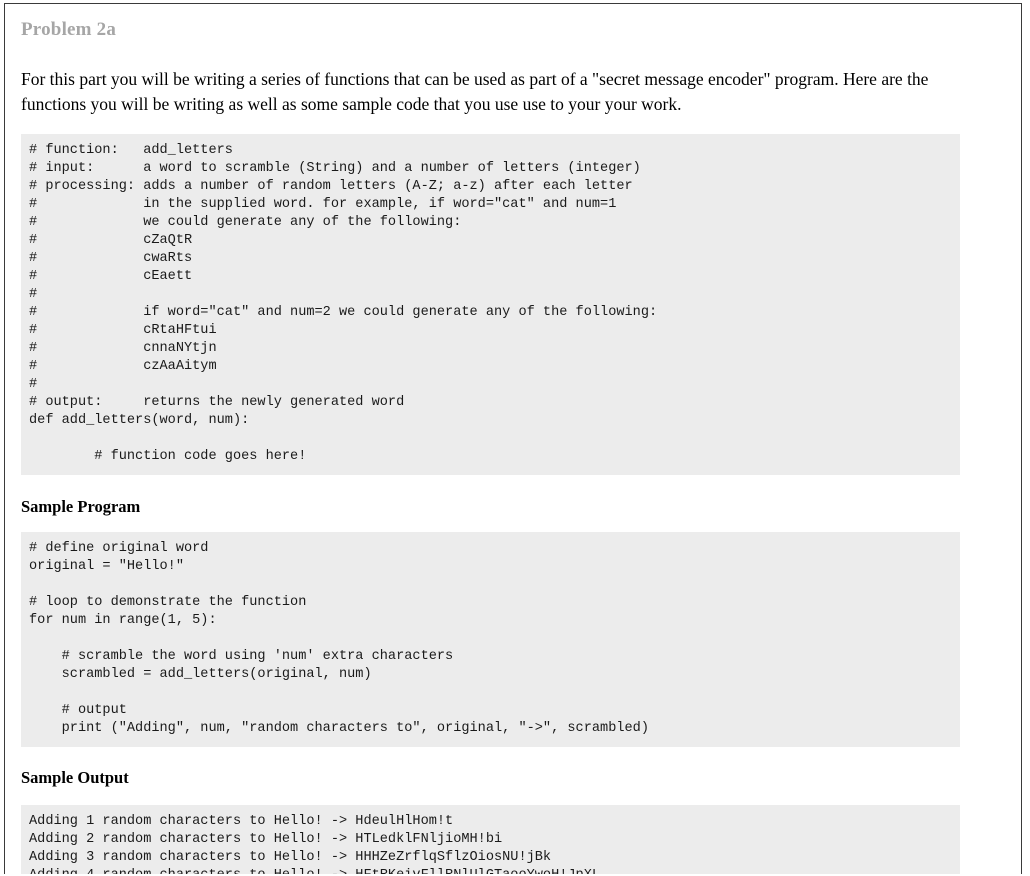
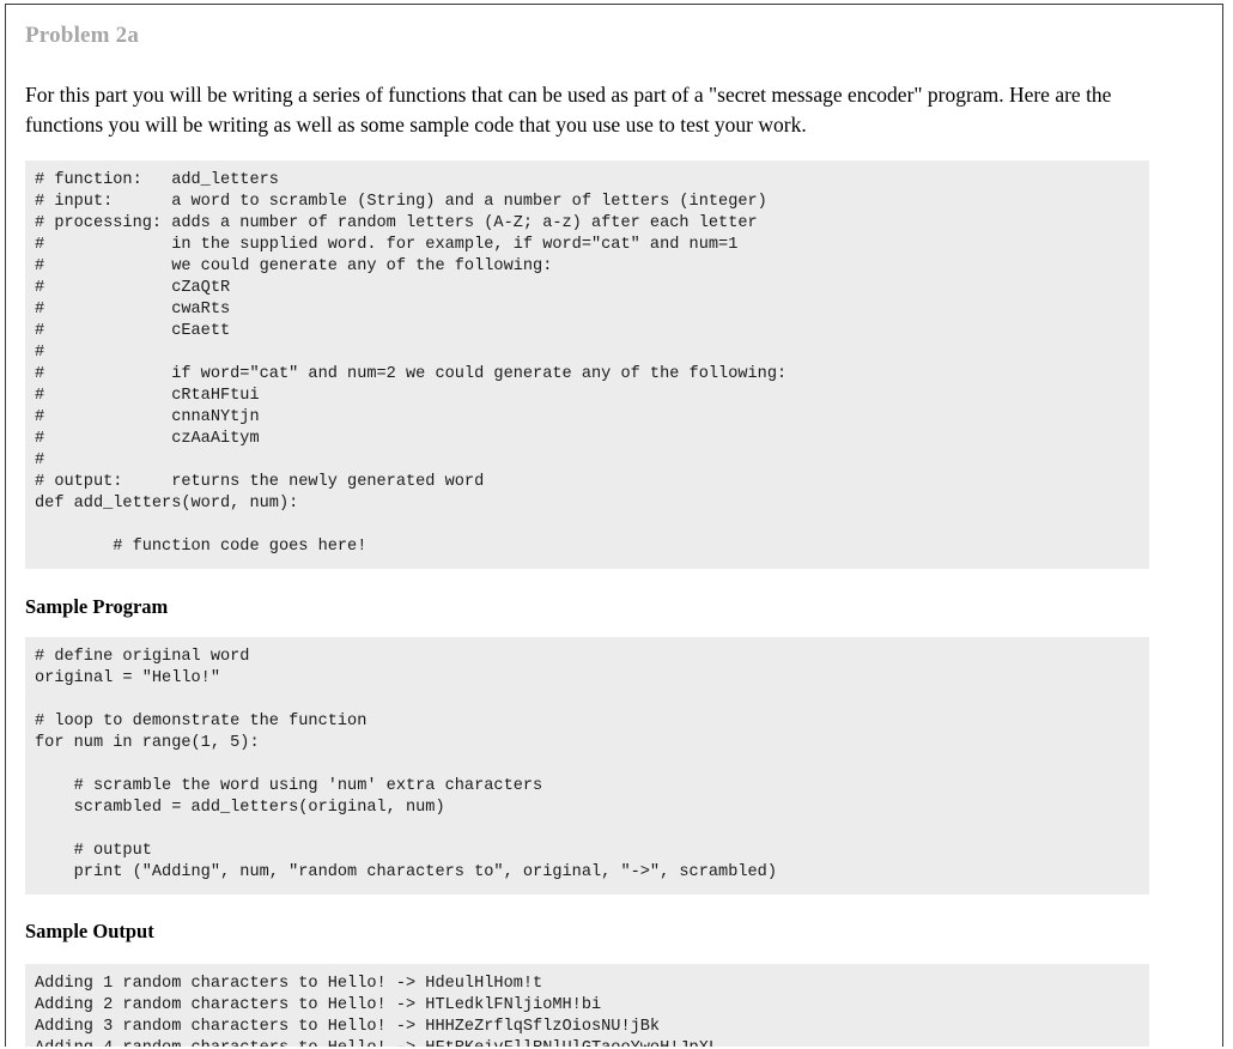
  Problem 2a
- For this part you will be writing a series of functions that can be used as part of a "secret message encoder" program. Here are the functions you will be writing as well as some sample code that you use use to your your work.
+ For this part you will be writing a series of functions that can be used as part of a "secret message encoder" program. Here are the functions you will be writing as well as some sample code that you use use to test your work.
  # function: add_letters
  # input: a word to scramble (String) and a number of letters (integer)
  # processing: adds a number of random letters (A-Z; a-z) after each letter
  # in the supplied word. for example, if word="cat" and num=1
  # we could generate any of the following:
  # cZaQtR
  # cwaRts
  # cEaett
  #
  # if word="cat" and num=2 we could generate any of the following:
  # cRtaHFtui
  # cnnaNYtjn
  # czAaAitym
  #
  # output: returns the newly generated word
  def add_letters(word, num):
  # function code goes here!
  Sample Program
  # define original word
  original = "Hello!"
  # loop to demonstrate the function
  for num in range(1, 5):
  # scramble the word using 'num' extra characters
  scrambled = add_letters(original, num)
  # output
  print ("Adding", num, "random characters to", original, "->", scrambled)
  Sample Output
  Adding 1 random characters to Hello! -> HdeulHlHom!t
  Adding 2 random characters to Hello! -> HTLedklFNljioMH!bi
  Adding 3 random characters to Hello! -> HHHZeZrflqSflzOiosNU!jBk
